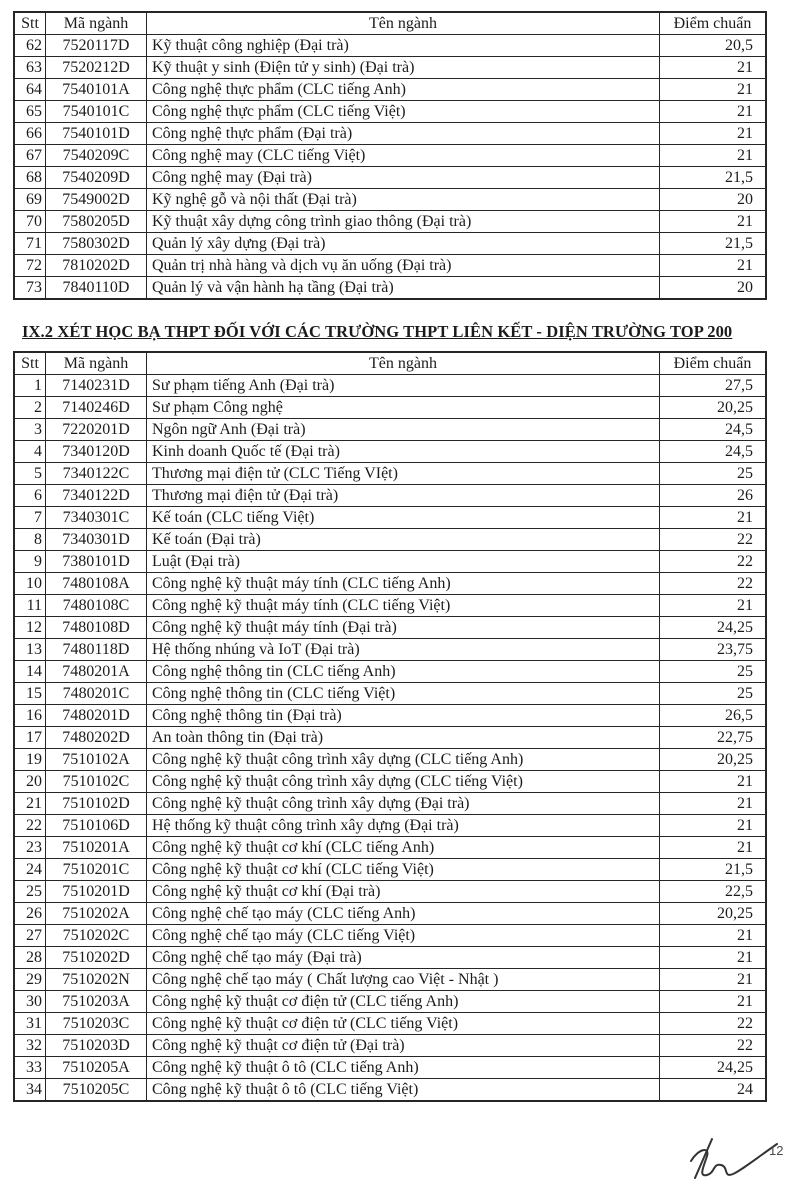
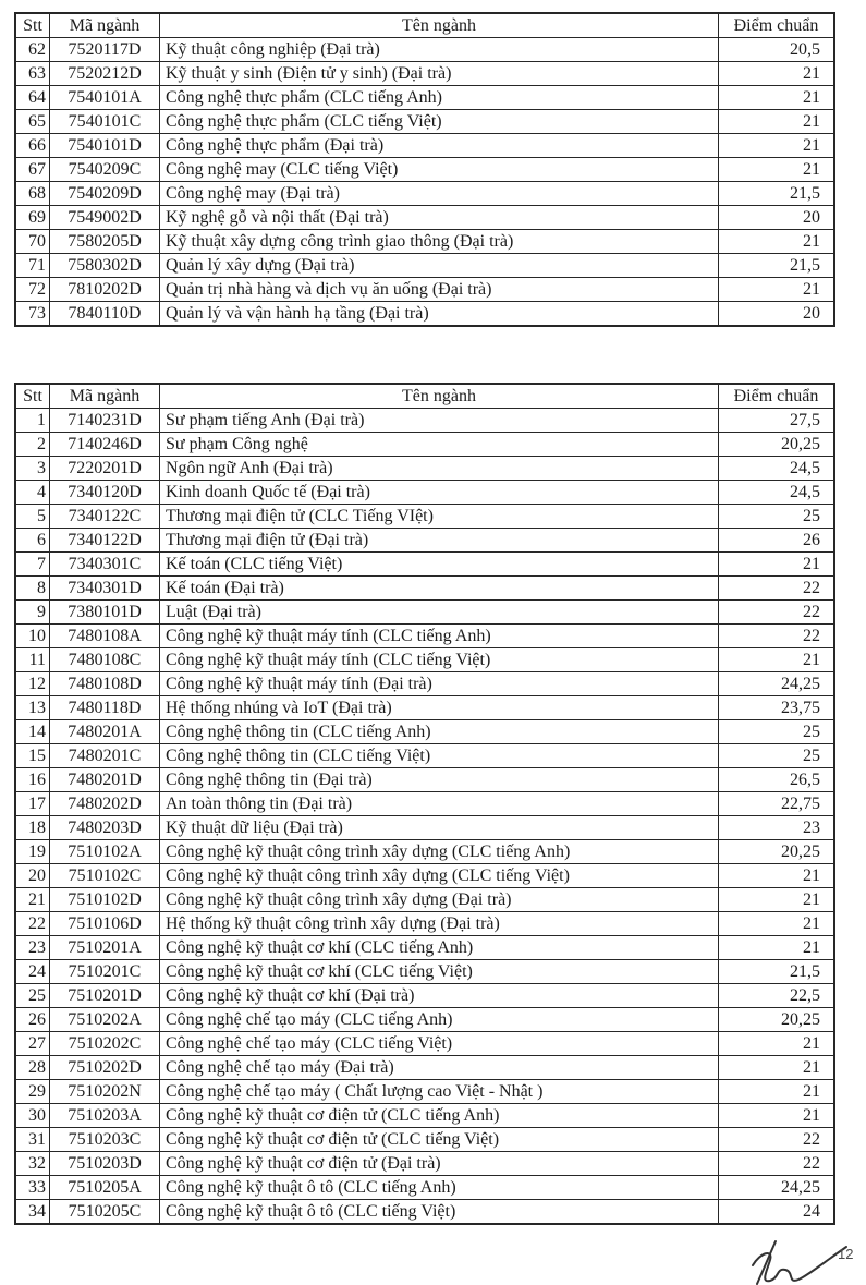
  Stt	Mã ngành	Tên ngành	Điểm chuẩn
  62	7520117D	Kỹ thuật công nghiệp (Đại trà)	20,5
  63	7520212D	Kỹ thuật y sinh (Điện tử y sinh) (Đại trà)	21
  64	7540101A	Công nghệ thực phẩm (CLC tiếng Anh)	21
  65	7540101C	Công nghệ thực phẩm (CLC tiếng Việt)	21
  66	7540101D	Công nghệ thực phẩm (Đại trà)	21
  67	7540209C	Công nghệ may (CLC tiếng Việt)	21
  68	7540209D	Công nghệ may (Đại trà)	21,5
  69	7549002D	Kỹ nghệ gỗ và nội thất (Đại trà)	20
  70	7580205D	Kỹ thuật xây dựng công trình giao thông (Đại trà)	21
  71	7580302D	Quản lý xây dựng (Đại trà)	21,5
  72	7810202D	Quản trị nhà hàng và dịch vụ ăn uống (Đại trà)	21
  73	7840110D	Quản lý và vận hành hạ tầng (Đại trà)	20
- IX.2 XÉT HỌC BẠ THPT ĐỐI VỚI CÁC TRƯỜNG THPT LIÊN KẾT - DIỆN TRƯỜNG TOP 200
  Stt	Mã ngành	Tên ngành	Điểm chuẩn
  1	7140231D	Sư phạm tiếng Anh (Đại trà)	27,5
  2	7140246D	Sư phạm Công nghệ	20,25
  3	7220201D	Ngôn ngữ Anh (Đại trà)	24,5
  4	7340120D	Kinh doanh Quốc tế (Đại trà)	24,5
  5	7340122C	Thương mại điện tử (CLC Tiếng VIệt)	25
  6	7340122D	Thương mại điện tử (Đại trà)	26
  7	7340301C	Kế toán (CLC tiếng Việt)	21
  8	7340301D	Kế toán (Đại trà)	22
  9	7380101D	Luật (Đại trà)	22
  10	7480108A	Công nghệ kỹ thuật máy tính (CLC tiếng Anh)	22
  11	7480108C	Công nghệ kỹ thuật máy tính (CLC tiếng Việt)	21
  12	7480108D	Công nghệ kỹ thuật máy tính (Đại trà)	24,25
  13	7480118D	Hệ thống nhúng và IoT (Đại trà)	23,75
  14	7480201A	Công nghệ thông tin (CLC tiếng Anh)	25
  15	7480201C	Công nghệ thông tin (CLC tiếng Việt)	25
  16	7480201D	Công nghệ thông tin (Đại trà)	26,5
  17	7480202D	An toàn thông tin (Đại trà)	22,75
+ 18	7480203D	Kỹ thuật dữ liệu (Đại trà)	23
  19	7510102A	Công nghệ kỹ thuật công trình xây dựng (CLC tiếng Anh)	20,25
  20	7510102C	Công nghệ kỹ thuật công trình xây dựng (CLC tiếng Việt)	21
  21	7510102D	Công nghệ kỹ thuật công trình xây dựng (Đại trà)	21
  22	7510106D	Hệ thống kỹ thuật công trình xây dựng (Đại trà)	21
  23	7510201A	Công nghệ kỹ thuật cơ khí (CLC tiếng Anh)	21
  24	7510201C	Công nghệ kỹ thuật cơ khí (CLC tiếng Việt)	21,5
  25	7510201D	Công nghệ kỹ thuật cơ khí (Đại trà)	22,5
  26	7510202A	Công nghệ chế tạo máy (CLC tiếng Anh)	20,25
  27	7510202C	Công nghệ chế tạo máy (CLC tiếng Việt)	21
  28	7510202D	Công nghệ chế tạo máy (Đại trà)	21
  29	7510202N	Công nghệ chế tạo máy ( Chất lượng cao Việt - Nhật )	21
  30	7510203A	Công nghệ kỹ thuật cơ điện tử (CLC tiếng Anh)	21
  31	7510203C	Công nghệ kỹ thuật cơ điện tử (CLC tiếng Việt)	22
  32	7510203D	Công nghệ kỹ thuật cơ điện tử (Đại trà)	22
  33	7510205A	Công nghệ kỹ thuật ô tô (CLC tiếng Anh)	24,25
  34	7510205C	Công nghệ kỹ thuật ô tô (CLC tiếng Việt)	24
  12
